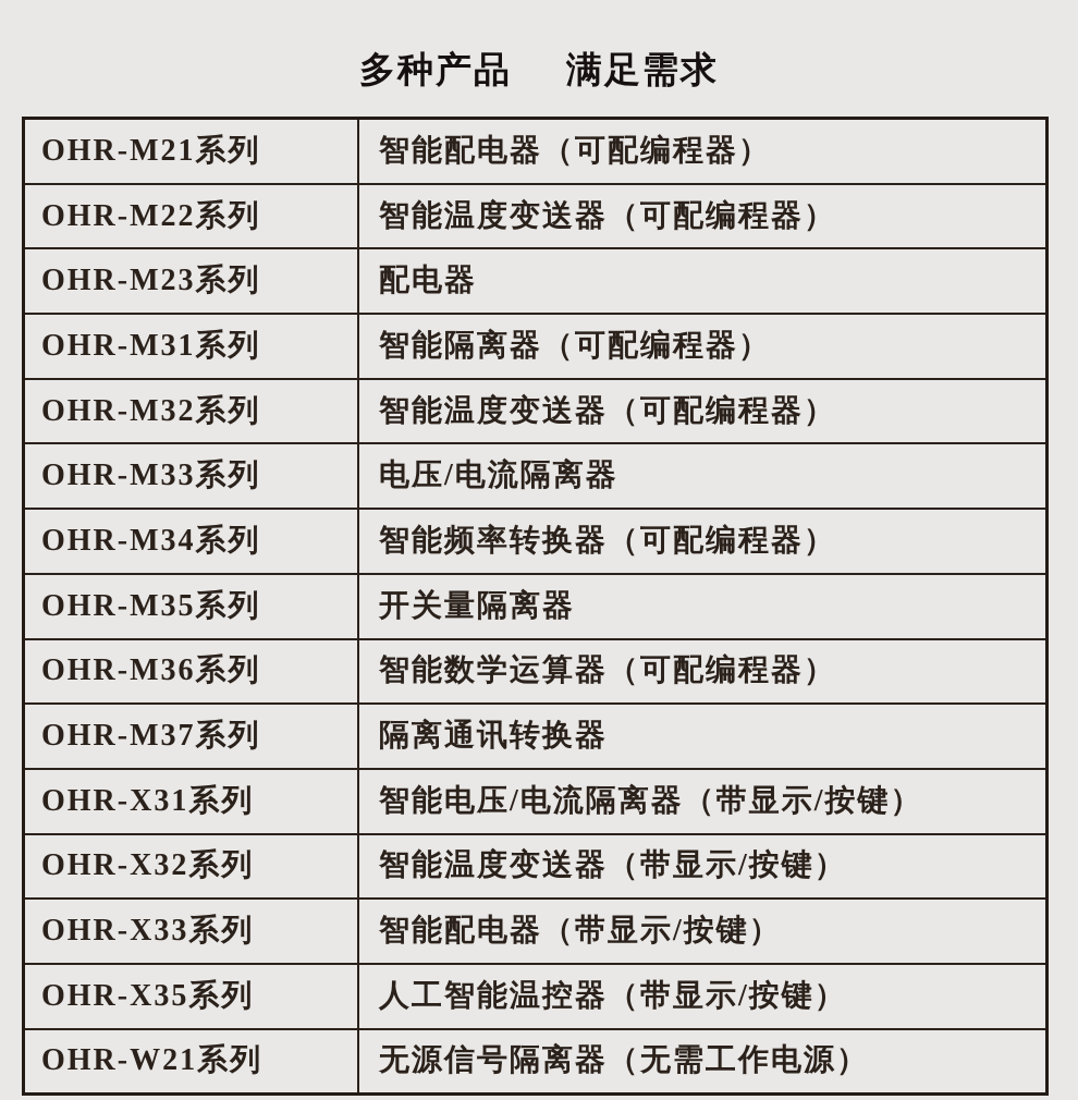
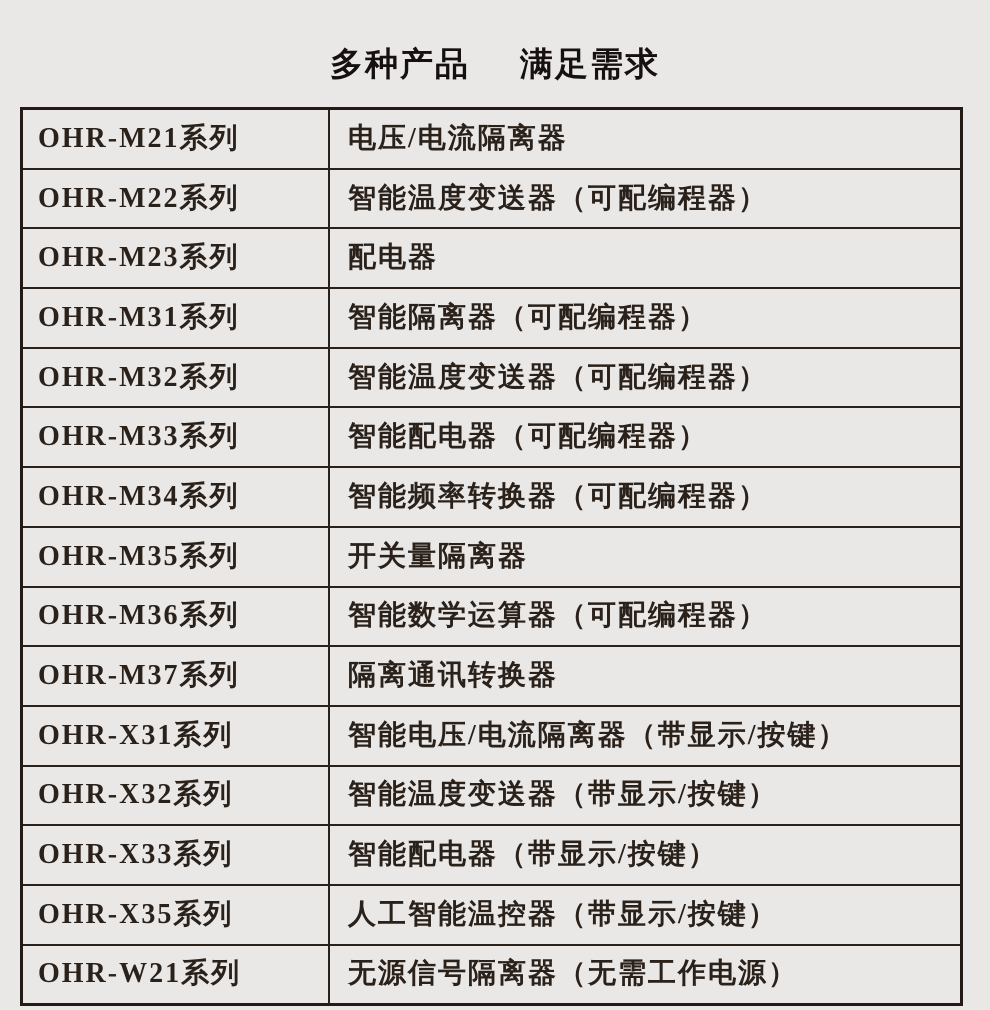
  多种产品
  满足需求
- OHR-M21系列	智能配电器（可配编程器）
+ OHR-M21系列	电压/电流隔离器
  OHR-M22系列	智能温度变送器（可配编程器）
  OHR-M23系列	配电器
  OHR-M31系列	智能隔离器（可配编程器）
  OHR-M32系列	智能温度变送器（可配编程器）
- OHR-M33系列	电压/电流隔离器
+ OHR-M33系列	智能配电器（可配编程器）
  OHR-M34系列	智能频率转换器（可配编程器）
  OHR-M35系列	开关量隔离器
  OHR-M36系列	智能数学运算器（可配编程器）
  OHR-M37系列	隔离通讯转换器
  OHR-X31系列	智能电压/电流隔离器（带显示/按键）
  OHR-X32系列	智能温度变送器（带显示/按键）
  OHR-X33系列	智能配电器（带显示/按键）
  OHR-X35系列	人工智能温控器（带显示/按键）
  OHR-W21系列	无源信号隔离器（无需工作电源）
